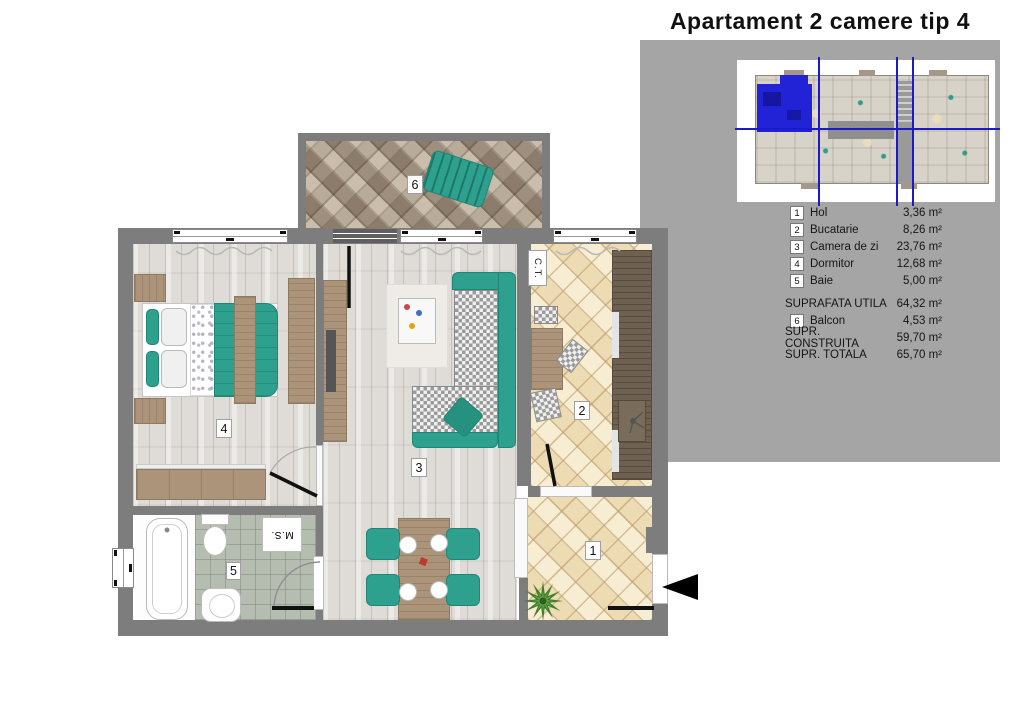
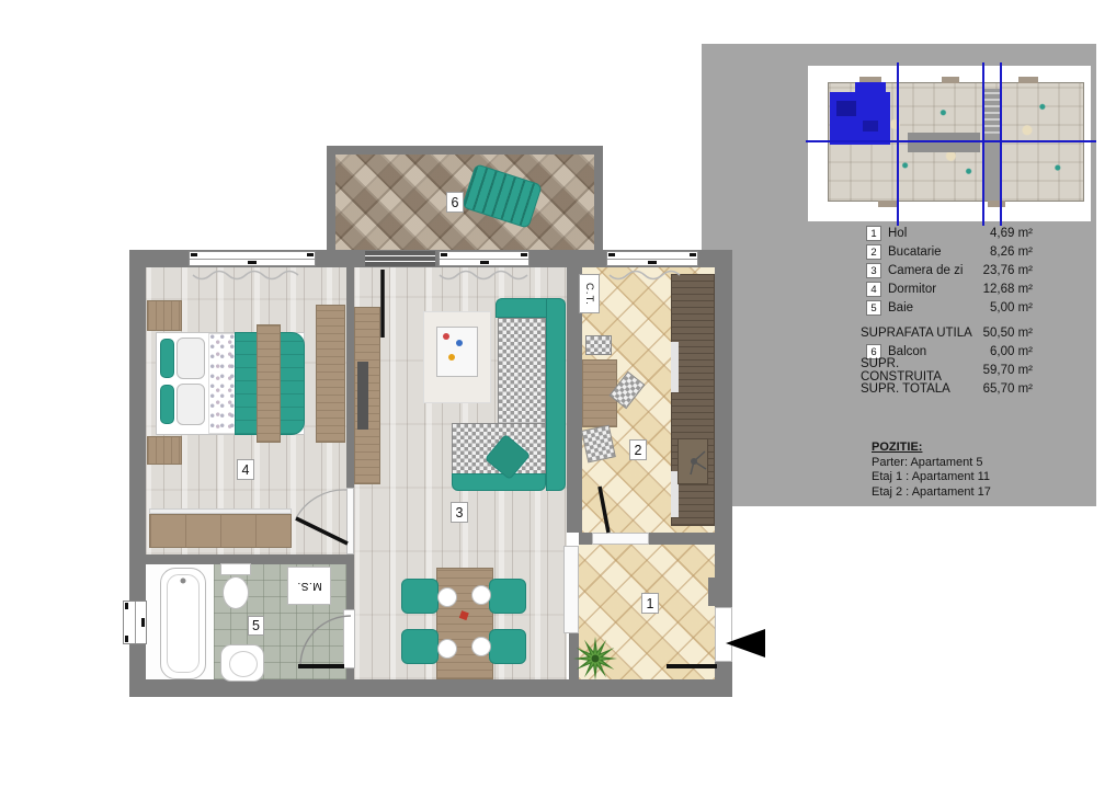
- Apartament 2 camere tip 4
  1
  Hol
- 3,36 m²
+ 4,69 m²
  2
  Bucatarie
  8,26 m²
  3
  Camera de zi
  23,76 m²
  4
  Dormitor
  12,68 m²
  5
  Baie
  5,00 m²
  SUPRAFATA UTILA
- 64,32 m²
+ 50,50 m²
  6
  Balcon
- 4,53 m²
+ 6,00 m²
  SUPR. CONSTRUITA
  59,70 m²
  SUPR. TOTALA
  65,70 m²
+ POZITIE:
+ Parter: Apartament 5
+ Etaj 1 : Apartament 11
+ Etaj 2 : Apartament 17
  6
  4
  3
  2
  1
  5
